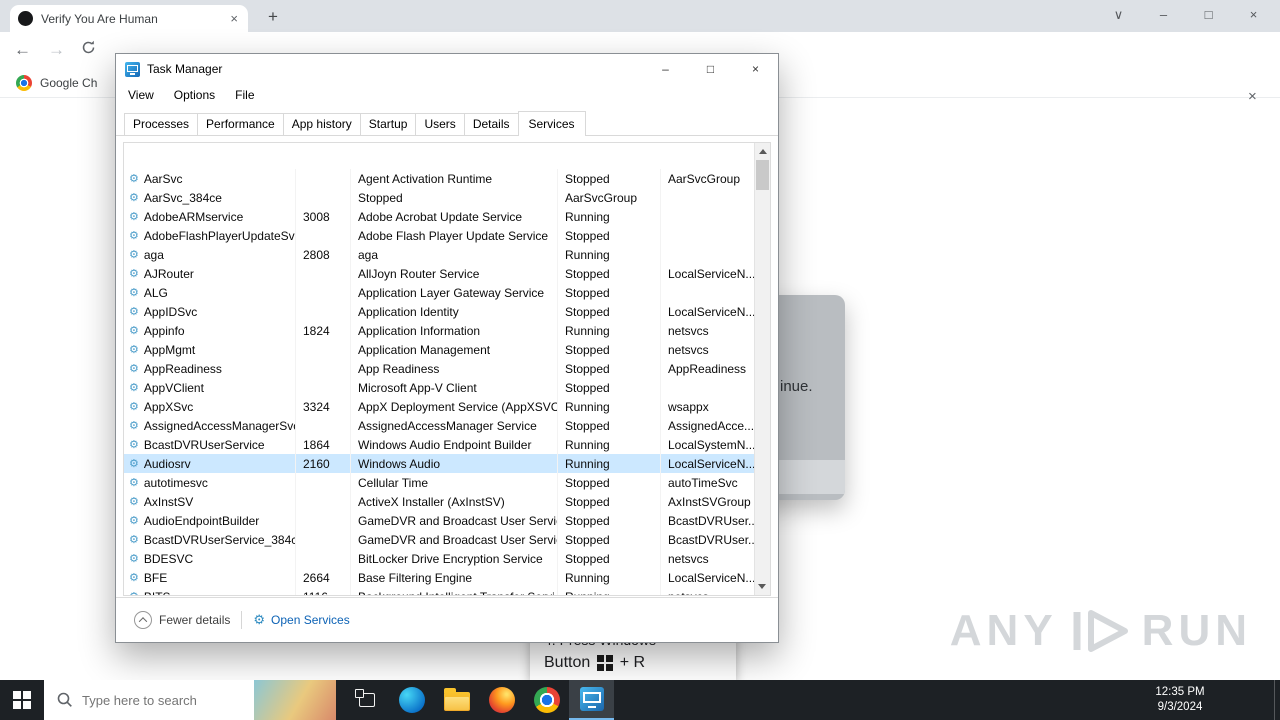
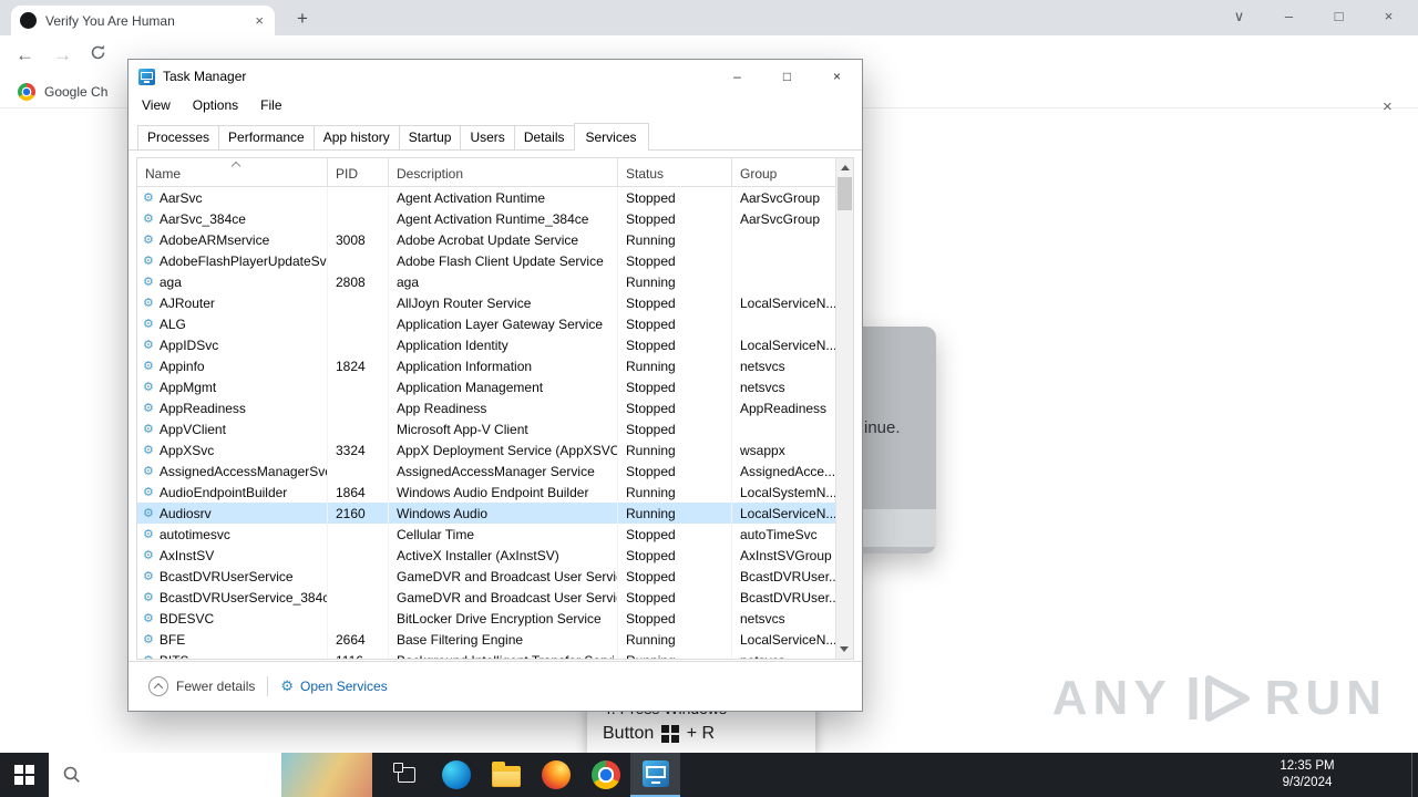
  Verify You Are Human
  ×
  +
  ∨
  –
  □
  ×
  ←
  →
  Google Ch
  ×
  inue.
  Button
  + R
  Task Manager
  –
  □
  ×
  View
  Options
  File
  Processes
  Performance
  App history
  Startup
  Users
  Details
  Services
+ Name
+ PID
+ Description
+ Status
+ Group
  ⚙
  AarSvc
  Agent Activation Runtime
  Stopped
  AarSvcGroup
  ⚙
  AarSvc_384ce
+ Agent Activation Runtime_384ce
  Stopped
  AarSvcGroup
  ⚙
  AdobeARMservice
  3008
  Adobe Acrobat Update Service
  Running
  ⚙
  AdobeFlashPlayerUpdateSv
- Adobe Flash Player Update Service
+ Adobe Flash Client Update Service
  Stopped
  ⚙
  aga
  2808
  aga
  Running
  ⚙
  AJRouter
  AllJoyn Router Service
  Stopped
  LocalServiceN..
  ⚙
  ALG
  Application Layer Gateway Service
  Stopped
  ⚙
  AppIDSvc
  Application Identity
  Stopped
  LocalServiceN..
  ⚙
  Appinfo
  1824
  Application Information
  Running
  netsvcs
  ⚙
  AppMgmt
  Application Management
  Stopped
  netsvcs
  ⚙
  AppReadiness
  App Readiness
  Stopped
  AppReadiness
  ⚙
  AppVClient
  Microsoft App-V Client
  Stopped
  ⚙
  AppXSvc
  3324
  AppX Deployment Service (AppXSVC
  Running
  wsappx
  ⚙
  AssignedAccessManagerSv
  AssignedAccessManager Service
  Stopped
  AssignedAcce...
  ⚙
- BcastDVRUserService
+ AudioEndpointBuilder
  1864
  Windows Audio Endpoint Builder
  Running
  LocalSystemN..
  ⚙
  Audiosrv
  2160
  Windows Audio
  Running
  LocalServiceN..
  ⚙
  autotimesvc
  Cellular Time
  Stopped
  autoTimeSvc
  ⚙
  AxInstSV
  ActiveX Installer (AxInstSV)
  Stopped
  AxInstSVGroup
  ⚙
- AudioEndpointBuilder
+ BcastDVRUserService
  GameDVR and Broadcast User Servi
  Stopped
  BcastDVRUser.
  ⚙
  BcastDVRUserService_384c
  GameDVR and Broadcast User Servi
  Stopped
  BcastDVRUser.
  ⚙
  BDESVC
  BitLocker Drive Encryption Service
  Stopped
  netsvcs
  ⚙
  BFE
  2664
  Base Filtering Engine
  Running
  LocalServiceN..
  Fewer details
  ⚙
  Open Services
  ANY
  RUN
- Type here to search
  12:35 PM
  9/3/2024
